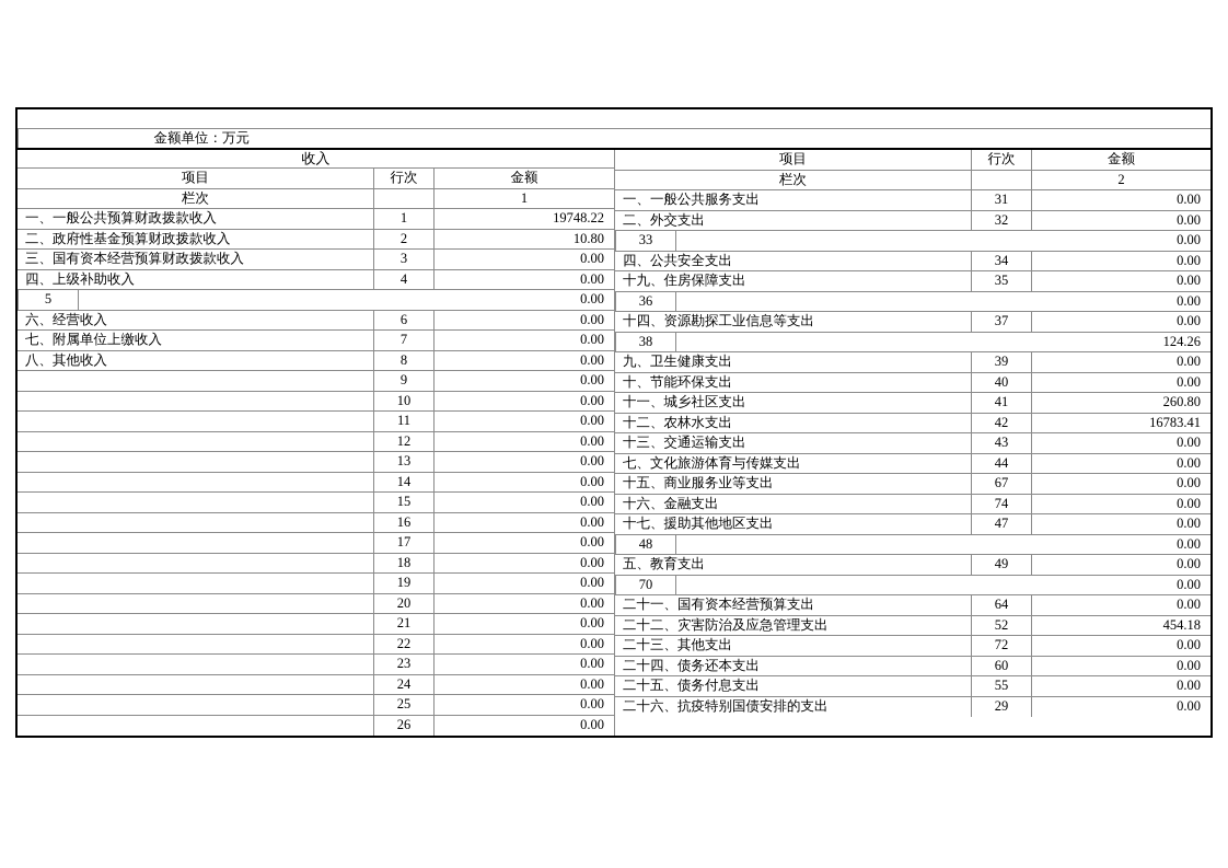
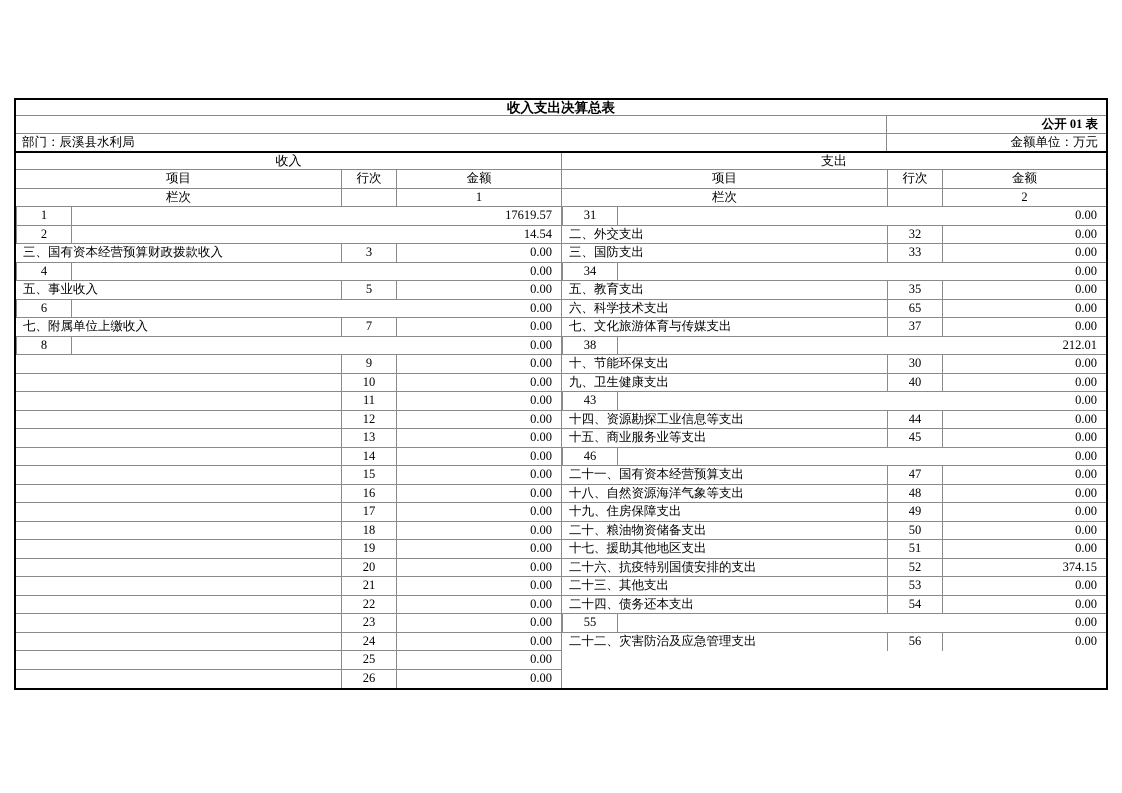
+ 收入支出决算总表
+ 公开 01 表
+ 部门：辰溪县水利局
  金额单位：万元
  收入
  项目
  行次
  金额
  栏次
  1
- 一、一般公共预算财政拨款收入
  1
- 19748.22
+ 17619.57
- 二、政府性基金预算财政拨款收入
  2
- 10.80
+ 14.54
  三、国有资本经营预算财政拨款收入
  3
  0.00
- 四、上级补助收入
  4
  0.00
+ 五、事业收入
  5
  0.00
- 六、经营收入
  6
  0.00
  七、附属单位上缴收入
  7
  0.00
- 八、其他收入
  8
  0.00
  9
  0.00
  10
  0.00
  11
  0.00
  12
  0.00
  13
  0.00
  14
  0.00
  15
  0.00
  16
  0.00
  17
  0.00
  18
  0.00
  19
  0.00
  20
  0.00
  21
  0.00
  22
  0.00
  23
  0.00
  24
  0.00
  25
  0.00
  26
  0.00
+ 支出
  项目
  行次
  金额
  栏次
  2
- 一、一般公共服务支出
  31
  0.00
  二、外交支出
  32
  0.00
+ 三、国防支出
  33
  0.00
- 四、公共安全支出
  34
  0.00
- 十九、住房保障支出
+ 五、教育支出
  35
  0.00
+ 六、科学技术支出
- 36
+ 65
  0.00
- 十四、资源勘探工业信息等支出
+ 七、文化旅游体育与传媒支出
  37
  0.00
  38
- 124.26
+ 212.01
- 九、卫生健康支出
+ 十、节能环保支出
- 39
+ 30
  0.00
- 十、节能环保支出
+ 九、卫生健康支出
  40
  0.00
- 十一、城乡社区支出
- 41
- 260.80
- 十二、农林水支出
- 42
- 16783.41
- 十三、交通运输支出
  43
  0.00
- 七、文化旅游体育与传媒支出
+ 十四、资源勘探工业信息等支出
  44
  0.00
  十五、商业服务业等支出
- 67
+ 45
  0.00
- 十六、金融支出
- 74
+ 46
  0.00
- 十七、援助其他地区支出
+ 二十一、国有资本经营预算支出
  47
  0.00
+ 十八、自然资源海洋气象等支出
  48
  0.00
- 五、教育支出
+ 十九、住房保障支出
  49
  0.00
+ 二十、粮油物资储备支出
- 70
+ 50
  0.00
- 二十一、国有资本经营预算支出
+ 十七、援助其他地区支出
- 64
+ 51
  0.00
- 二十二、灾害防治及应急管理支出
+ 二十六、抗疫特别国债安排的支出
  52
- 454.18
+ 374.15
  二十三、其他支出
- 72
+ 53
  0.00
  二十四、债务还本支出
- 60
+ 54
  0.00
- 二十五、债务付息支出
  55
  0.00
- 二十六、抗疫特别国债安排的支出
+ 二十二、灾害防治及应急管理支出
- 29
+ 56
  0.00
